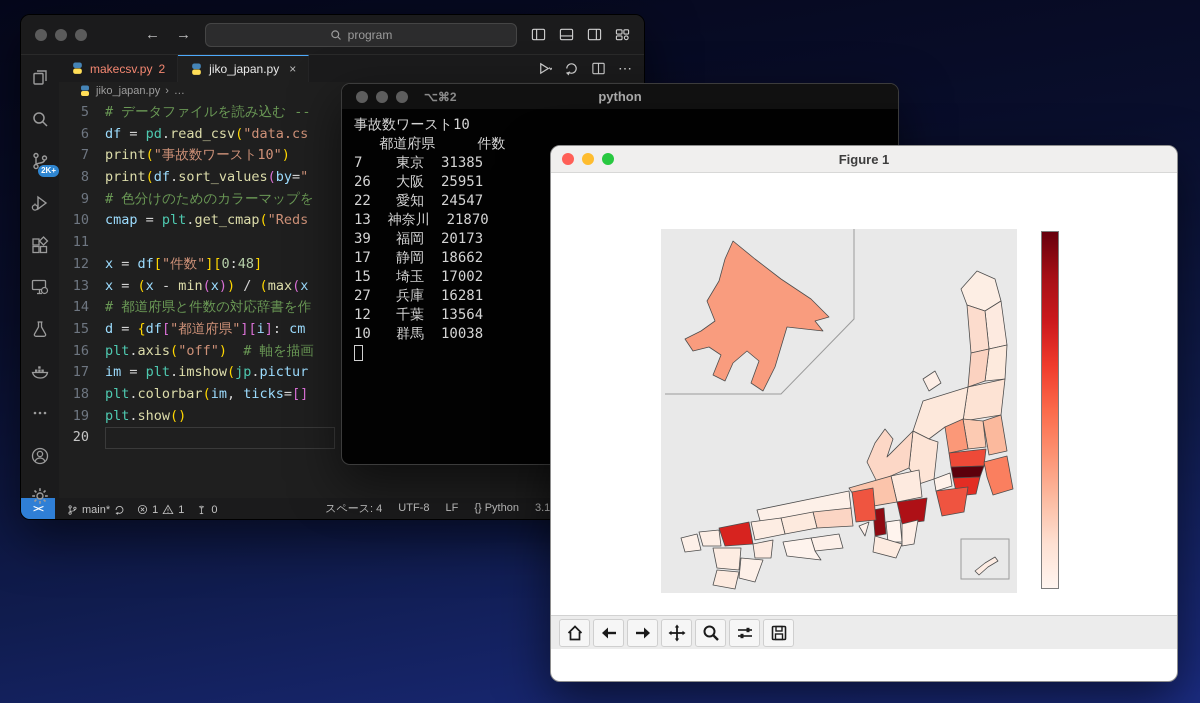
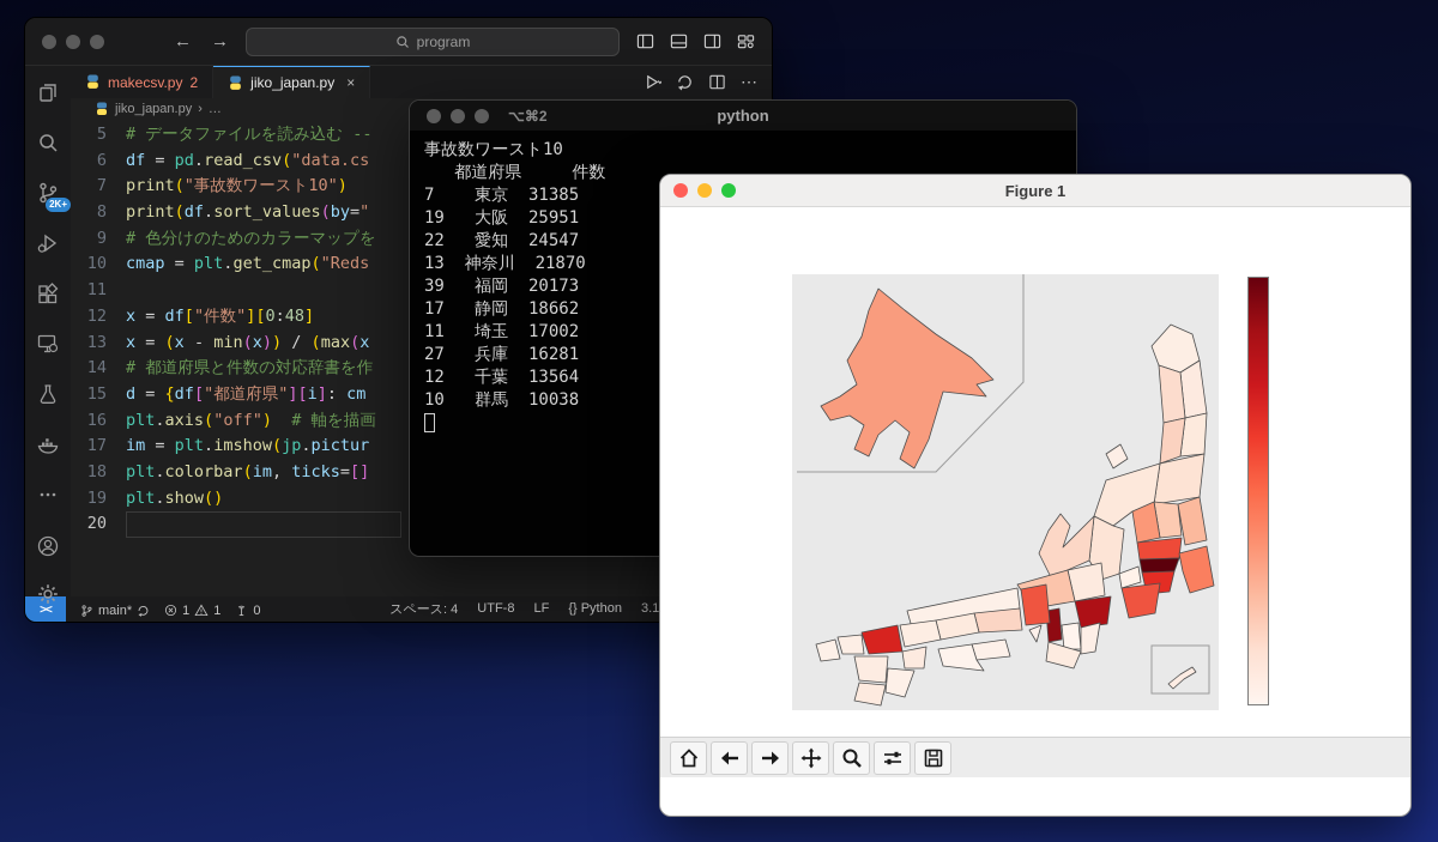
  ←
  →
  program
  2K+
  makecsv.py
  2
  jiko_japan.py
  ×
  ⋯
  jiko_japan.py
  ›
  …
  5
  # データファイルを読み込む --
  6
  df = pd.read_csv("data.cs
  7
  print("事故数ワースト10")
  8
  print(df.sort_values(by="
  9
  # 色分けのためのカラーマップを
  10
  cmap = plt.get_cmap("Reds
  11
  12
  x = df["件数"][0:48]
  13
  x = (x - min(x)) / (max(x
  14
  # 都道府県と件数の対応辞書を作
  15
  d = {df["都道府県"][i]: cm
  16
  plt.axis("off") # 軸を描画
  17
  im = plt.imshow(jp.pictur
  18
  plt.colorbar(im, ticks=[]
  19
  plt.show()
  20
  ><
  main*
  1
  1
  0
  スペース: 4
  UTF-8
  LF
  {} Python
  ⌥⌘2
  python
  事故数ワースト10
  都道府県 件数
  7 東京 31385
- 26 大阪 25951
+ 19 大阪 25951
  22 愛知 24547
  13 神奈川 21870
  39 福岡 20173
  17 静岡 18662
- 15 埼玉 17002
+ 11 埼玉 17002
  27 兵庫 16281
  12 千葉 13564
  10 群馬 10038
  Figure 1
